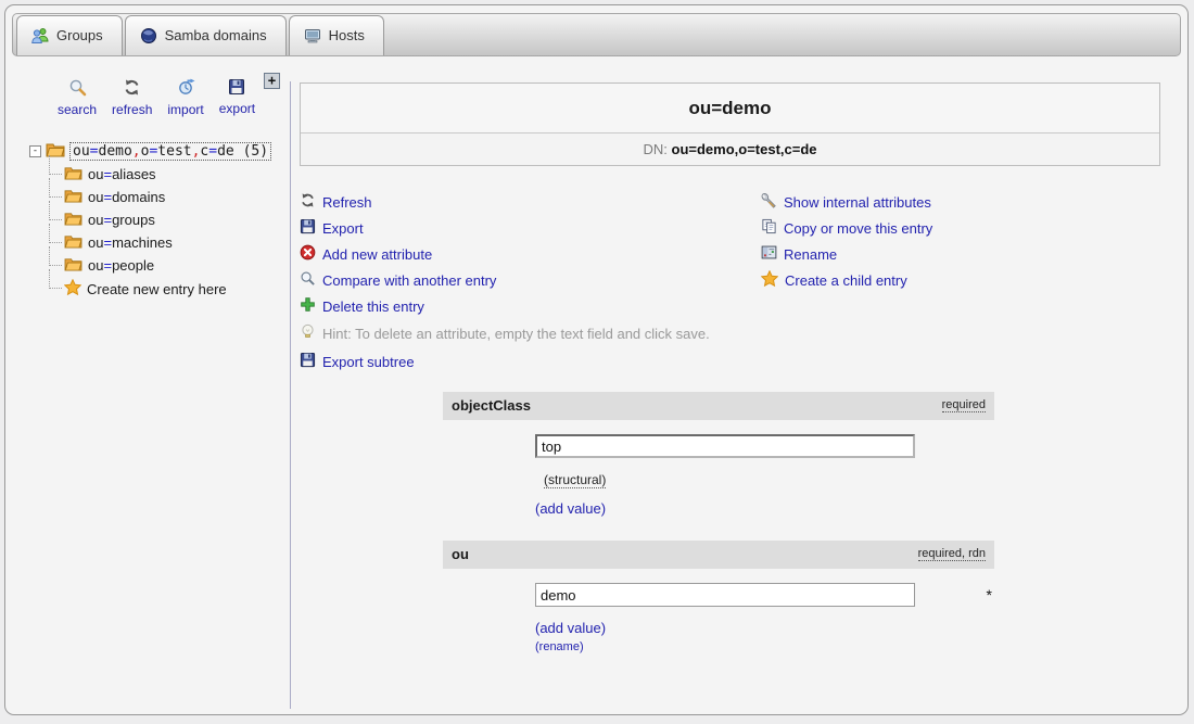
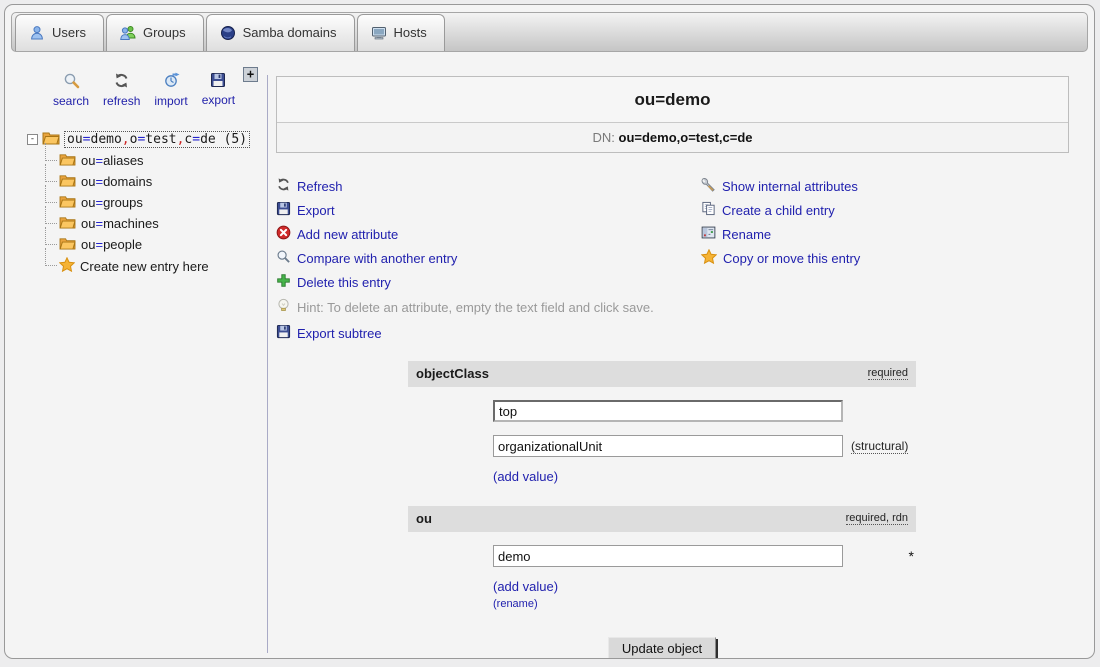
+ Users
  Groups
  Samba domains
  Hosts
  +
  search
  refresh
  import
  export
  -
  ou=demo,o=test,c=de (5)
  ou=aliases
  ou=domains
  ou=groups
  ou=machines
  ou=people
  Create new entry here
  ou=demo
  DN: ou=demo,o=test,c=de
  Refresh
  Export
  Add new attribute
  Compare with another entry
  Delete this entry
  Show internal attributes
- Copy or move this entry
+ Create a child entry
  Rename
- Create a child entry
+ Copy or move this entry
  Hint: To delete an attribute, empty the text field and click save.
  Export subtree
  objectClass
  required
  top
+ organizationalUnit
  (structural)
  (add value)
  ou
  required, rdn
  demo
  *
  (add value)
  (rename)
+ Update object
